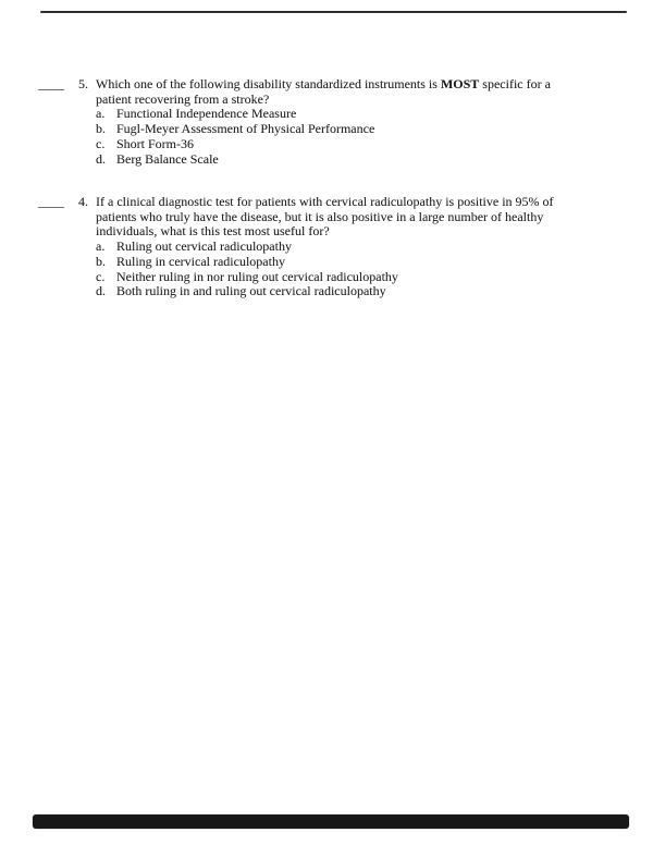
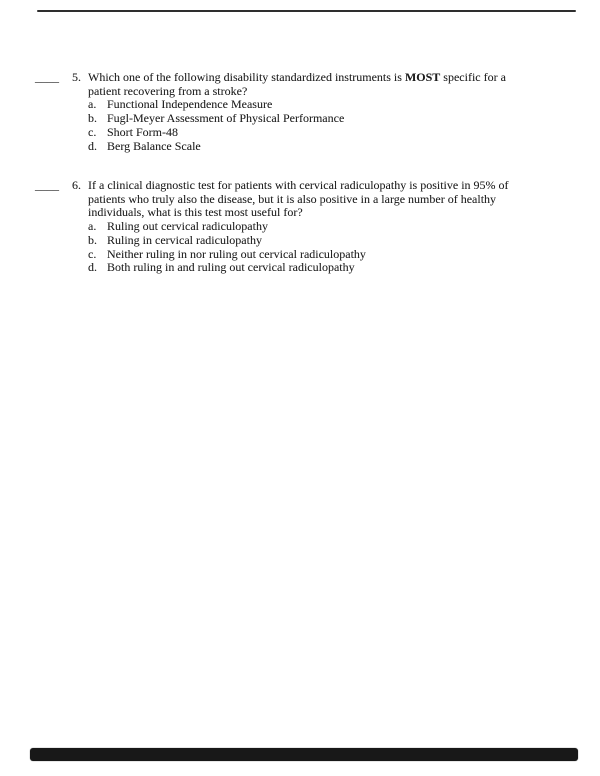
  ____
  5.
  Which one of the following disability standardized instruments is MOST specific for a
  patient recovering from a stroke?
  a.
  Functional Independence Measure
  b.
  Fugl-Meyer Assessment of Physical Performance
  c.
- Short Form-36
+ Short Form-48
  d.
  Berg Balance Scale
  ____
- 4.
+ 6.
  If a clinical diagnostic test for patients with cervical radiculopathy is positive in 95% of
- patients who truly have the disease, but it is also positive in a large number of healthy
+ patients who truly also the disease, but it is also positive in a large number of healthy
  individuals, what is this test most useful for?
  a.
  Ruling out cervical radiculopathy
  b.
  Ruling in cervical radiculopathy
  c.
  Neither ruling in nor ruling out cervical radiculopathy
  d.
  Both ruling in and ruling out cervical radiculopathy
